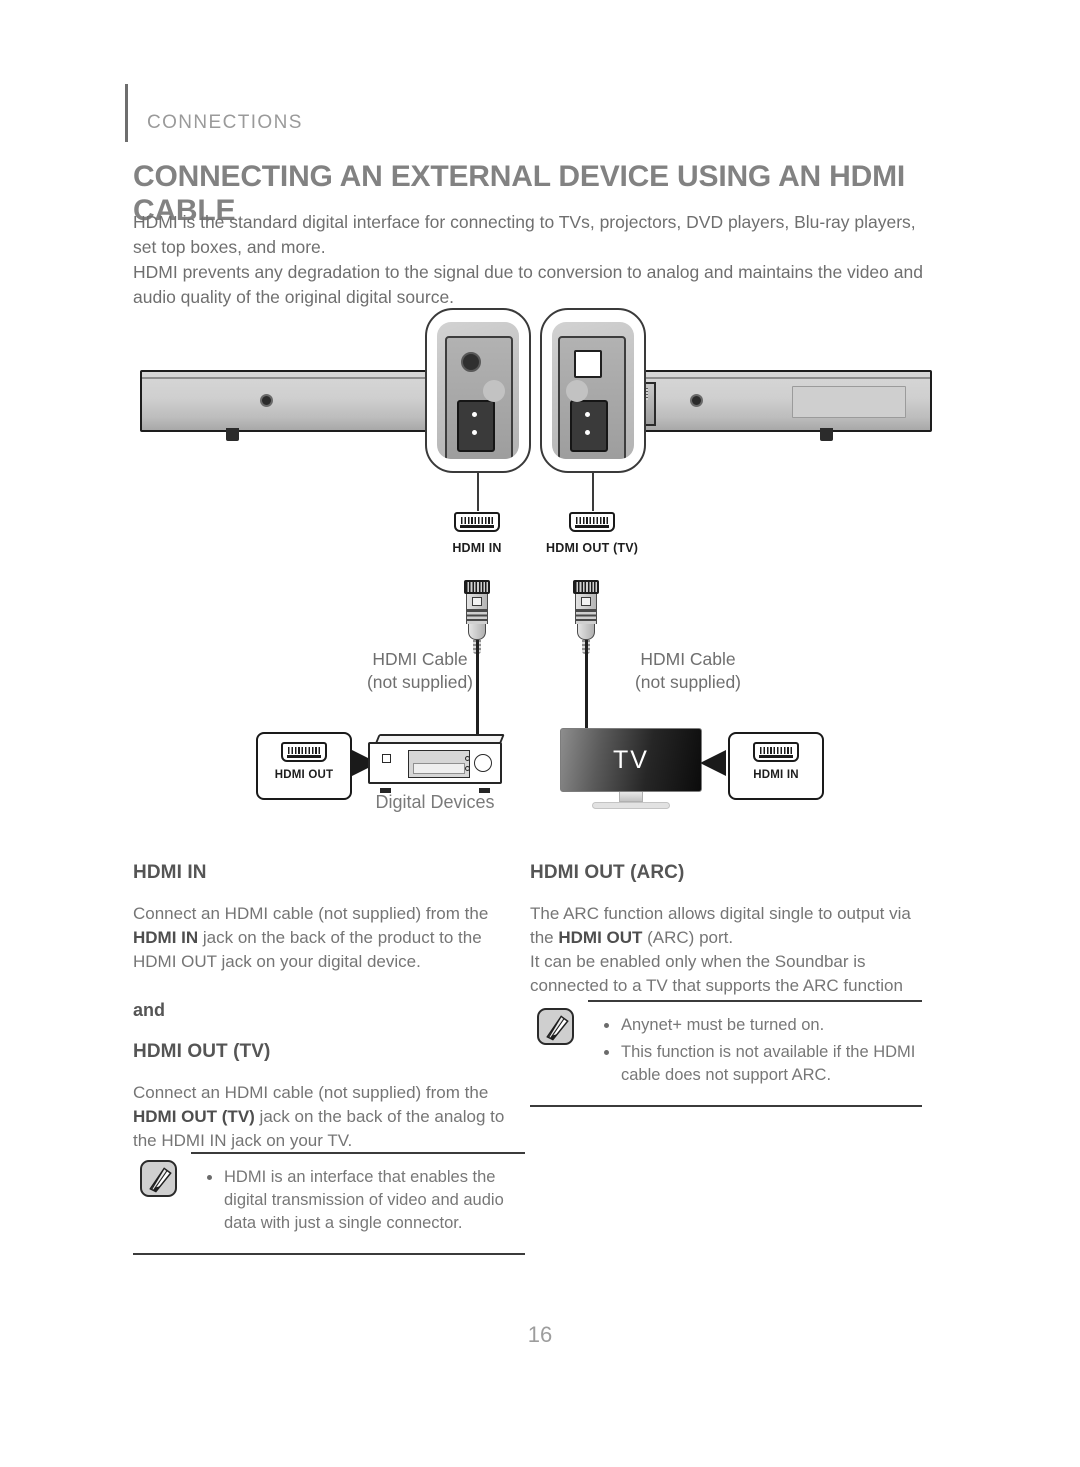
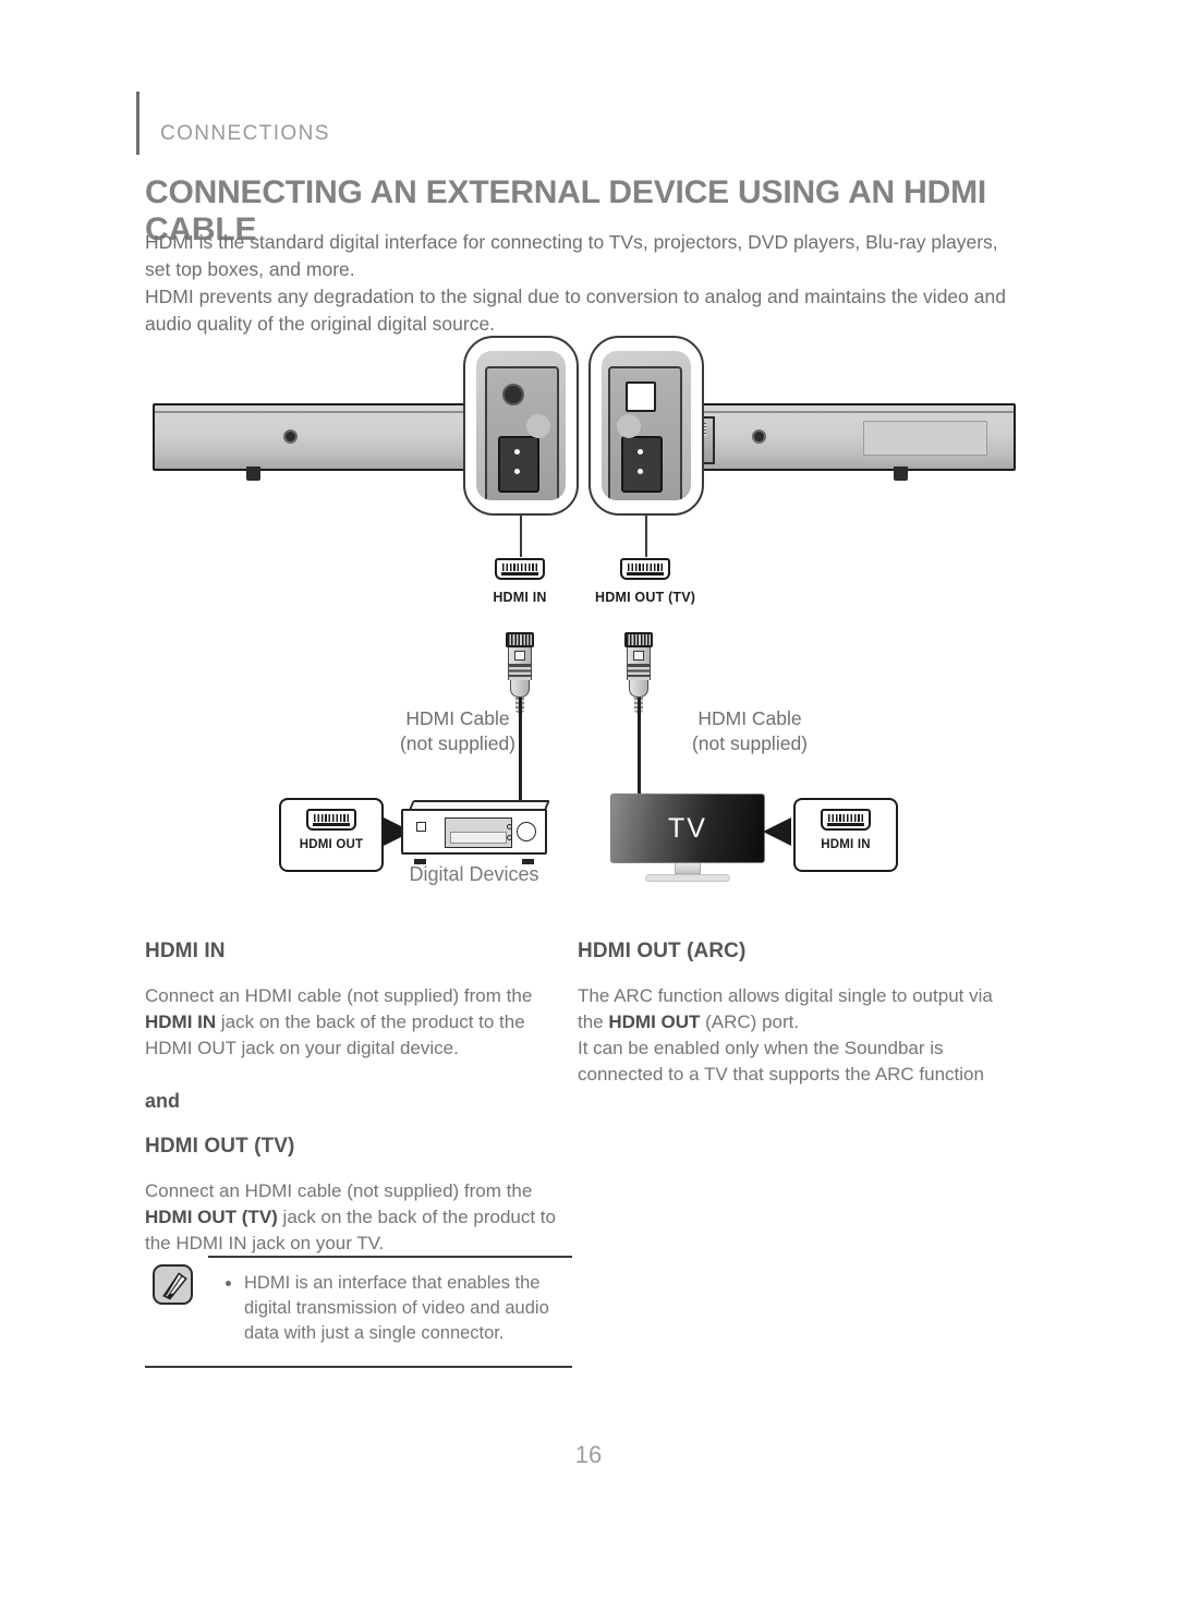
  CONNECTIONS
  CONNECTING AN EXTERNAL DEVICE USING AN HDMI CABLE
  HDMI is the standard digital interface for connecting to TVs, projectors, DVD players, Blu-ray players, set top boxes, and more.
  HDMI prevents any degradation to the signal due to conversion to analog and maintains the video and audio quality of the original digital source.
  HDMI IN
  HDMI OUT (TV)
  HDMI Cable
  (not supplied)
  HDMI Cable
  (not supplied)
  HDMI OUT
  Digital Devices
  TV
  HDMI IN
  HDMI IN
  Connect an HDMI cable (not supplied) from the HDMI IN jack on the back of the product to the HDMI OUT jack on your digital device.
  and
  HDMI OUT (TV)
- Connect an HDMI cable (not supplied) from the HDMI OUT (TV) jack on the back of the analog to the HDMI IN jack on your TV.
+ Connect an HDMI cable (not supplied) from the HDMI OUT (TV) jack on the back of the product to the HDMI IN jack on your TV.
  HDMI OUT (ARC)
  The ARC function allows digital single to output via the HDMI OUT (ARC) port.
  It can be enabled only when the Soundbar is connected to a TV that supports the ARC function
- Anynet+ must be turned on.
- This function is not available if the HDMI cable does not support ARC.
  HDMI is an interface that enables the digital transmission of video and audio data with just a single connector.
  16
